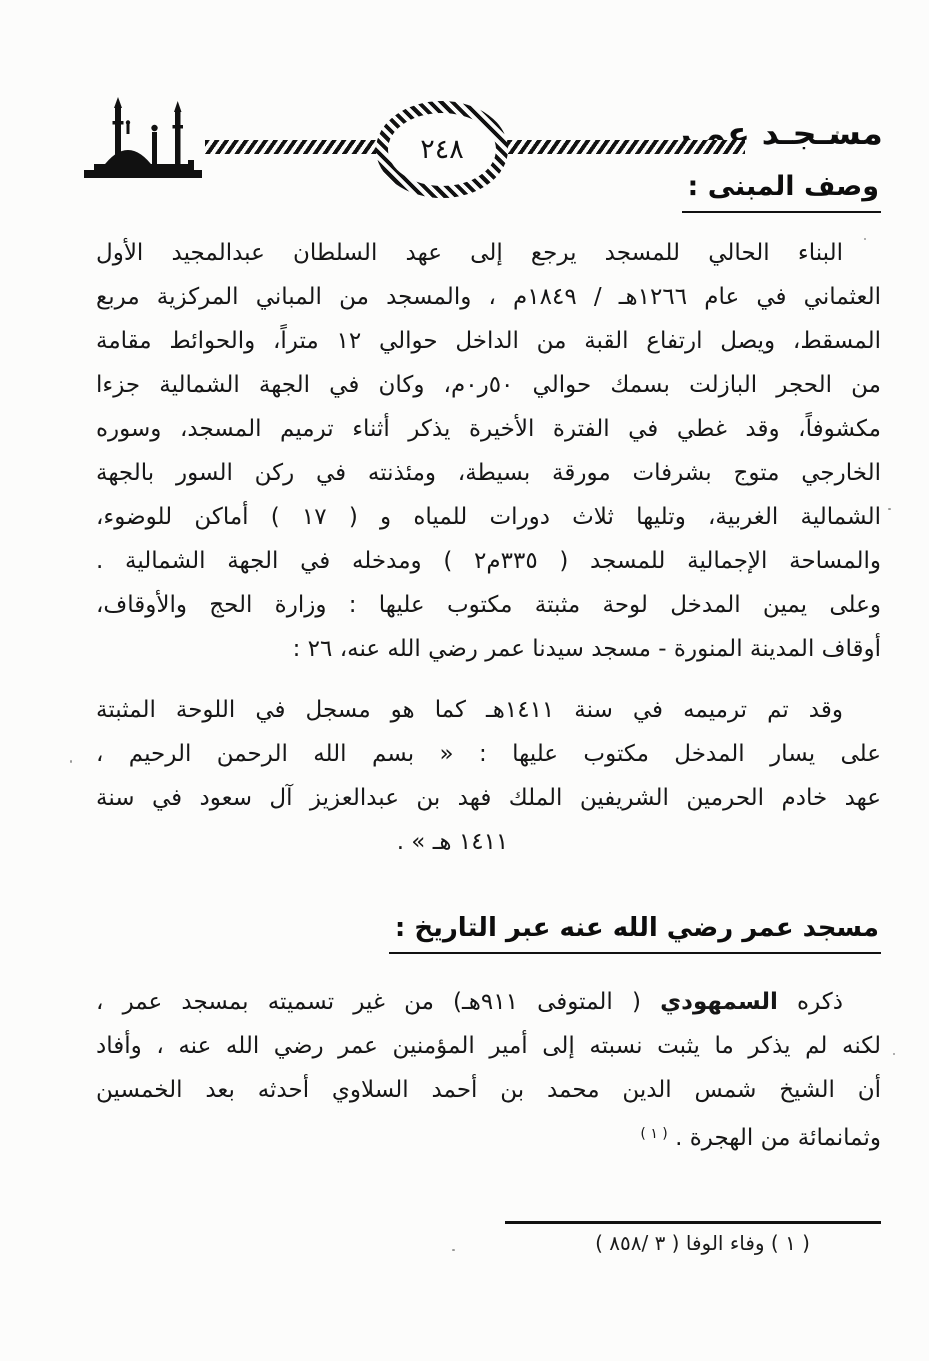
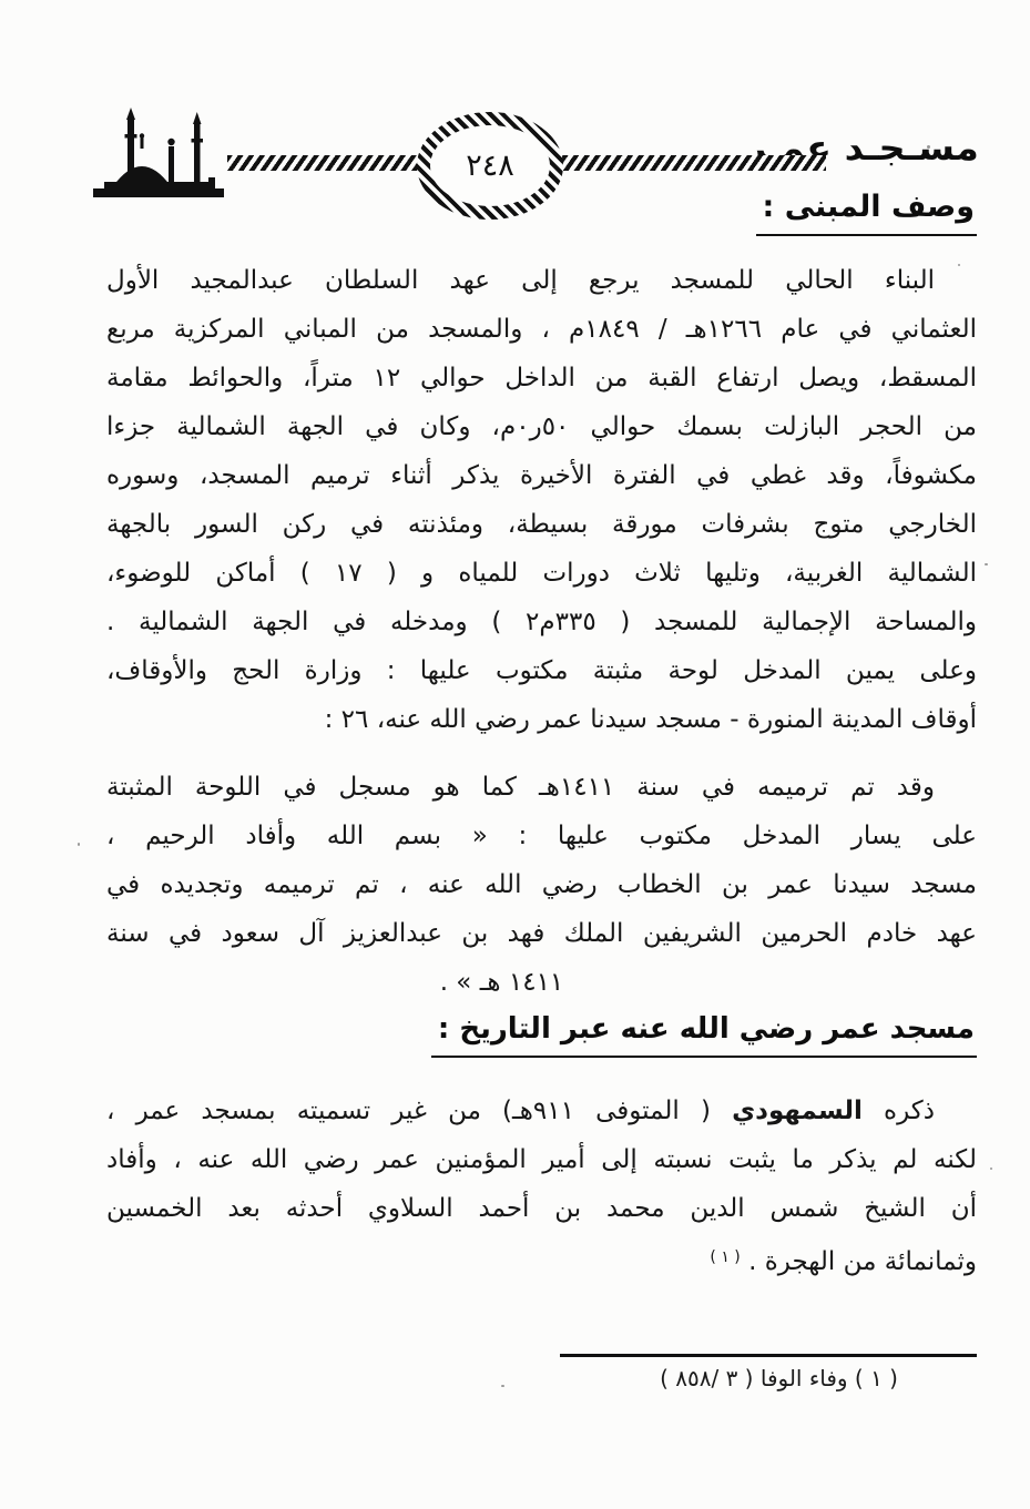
  ٢٤٨
  مسـجـد عمـر
  وصف المبنى :
  البناء الحالي للمسجد يرجع إلى عهد السلطان عبدالمجيد الأول
  العثماني في عام ١٢٦٦هـ / ١٨٤٩م ، والمسجد من المباني المركزية مربع
  المسقط، ويصل ارتفاع القبة من الداخل حوالي ١٢ متراً، والحوائط مقامة
  من الحجر البازلت بسمك حوالي ٥٠ر٠م، وكان في الجهة الشمالية جزءا
  مكشوفاً، وقد غطي في الفترة الأخيرة يذكر أثناء ترميم المسجد، وسوره
  الخارجي متوج بشرفات مورقة بسيطة، ومئذنته في ركن السور بالجهة
  الشمالية الغربية، وتليها ثلاث دورات للمياه و ( ١٧ ) أماكن للوضوء،
  والمساحة الإجمالية للمسجد ( ٣٣٥م٢ ) ومدخله في الجهة الشمالية .
  وعلى يمين المدخل لوحة مثبتة مكتوب عليها : وزارة الحج والأوقاف،
  أوقاف المدينة المنورة - مسجد سيدنا عمر رضي الله عنه، ٢٦ :
  وقد تم ترميمه في سنة ١٤١١هـ كما هو مسجل في اللوحة المثبتة
- على يسار المدخل مكتوب عليها : « بسم الله الرحمن الرحيم ،
+ على يسار المدخل مكتوب عليها : « بسم الله وأفاد الرحيم ،
+ مسجد سيدنا عمر بن الخطاب رضي الله عنه ، تم ترميمه وتجديده في
  عهد خادم الحرمين الشريفين الملك فهد بن عبدالعزيز آل سعود في سنة
  ١٤١١ هـ » .
  مسجد عمر رضي الله عنه عبر التاريخ :
  ذكره السمهودي ( المتوفى ٩١١هـ) من غير تسميته بمسجد عمر ،
  لكنه لم يذكر ما يثبت نسبته إلى أمير المؤمنين عمر رضي الله عنه ، وأفاد
  أن الشيخ شمس الدين محمد بن أحمد السلاوي أحدثه بعد الخمسين
  وثمانمائة من الهجرة . ( ١ )
  ( ١ ) وفاء الوفا ( ٣ /٨٥٨ )
